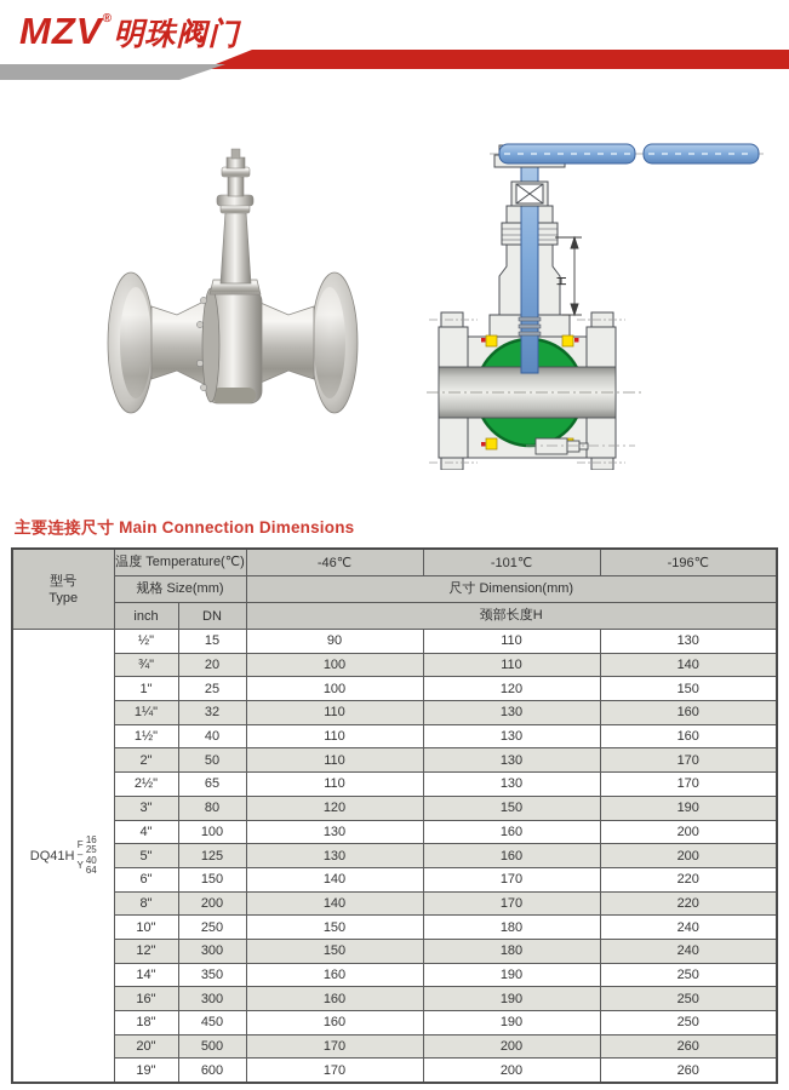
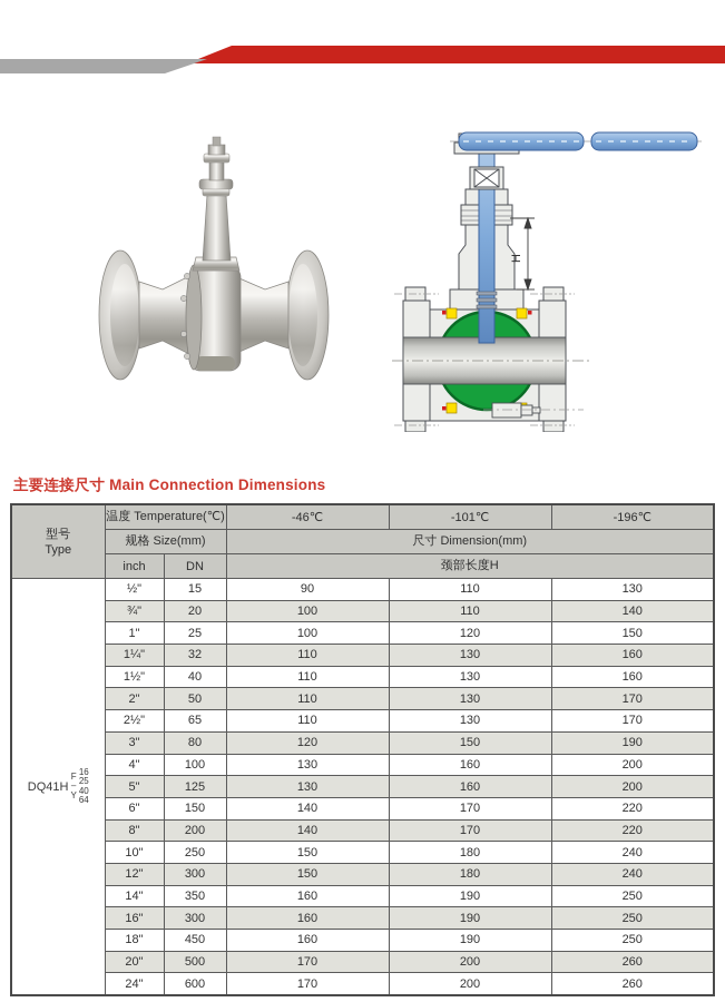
- MZV®明珠阀门
  主要连接尺寸 Main Connection Dimensions
  型号 Type	温度 Temperature(℃)	-46℃	-101℃	-196℃
  规格 Size(mm)	尺寸 Dimension(mm)
  inch	DN	颈部长度H
  DQ41HF–Y16254064	½"	15	90	110	130
  ¾"	20	100	110	140
  1"	25	100	120	150
  1¼"	32	110	130	160
  1½"	40	110	130	160
  2"	50	110	130	170
  2½"	65	110	130	170
  3"	80	120	150	190
  4"	100	130	160	200
  5"	125	130	160	200
  6"	150	140	170	220
  8"	200	140	170	220
  10"	250	150	180	240
  12"	300	150	180	240
  14"	350	160	190	250
  16"	300	160	190	250
  18"	450	160	190	250
  20"	500	170	200	260
- 19"	600	170	200	260
+ 24"	600	170	200	260
